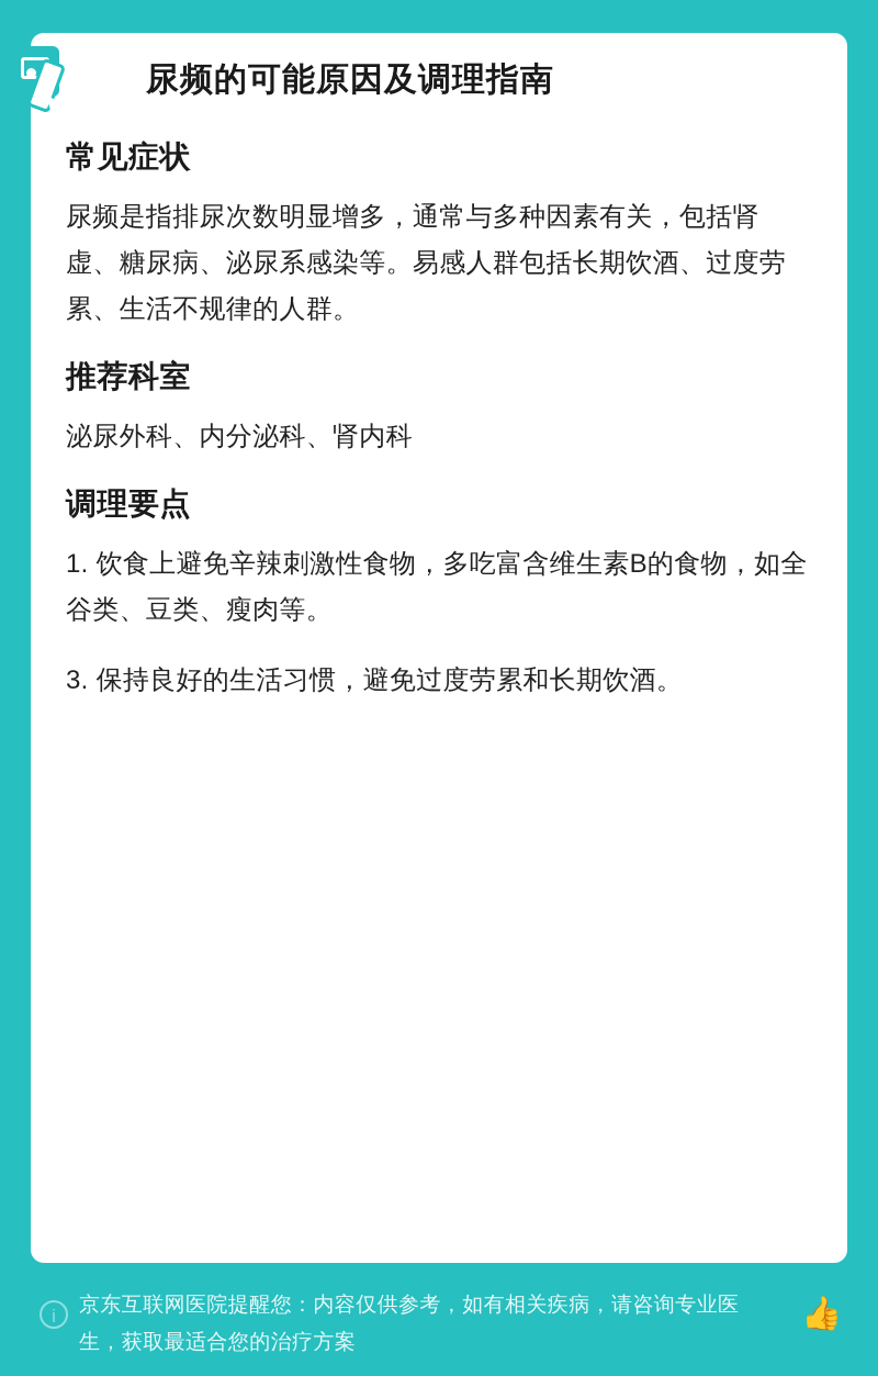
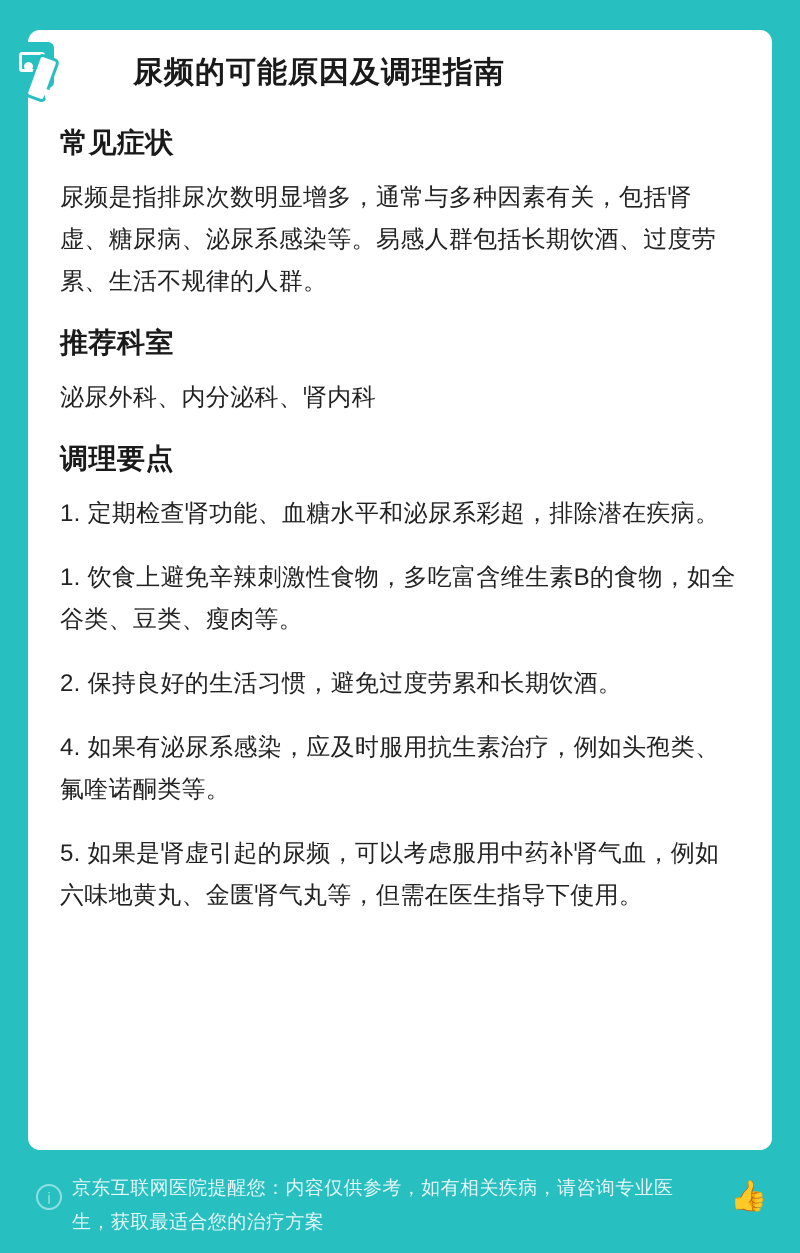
  尿频的可能原因及调理指南
  常见症状
  尿频是指排尿次数明显增多，通常与多种因素有关，包括肾虚、糖尿病、泌尿系感染等。易感人群包括长期饮酒、过度劳累、生活不规律的人群。
  推荐科室
  泌尿外科、内分泌科、肾内科
  调理要点
+ 1. 定期检查肾功能、血糖水平和泌尿系彩超，排除潜在疾病。
  1. 饮食上避免辛辣刺激性食物，多吃富含维生素B的食物，如全谷类、豆类、瘦肉等。
- 3. 保持良好的生活习惯，避免过度劳累和长期饮酒。
+ 2. 保持良好的生活习惯，避免过度劳累和长期饮酒。
+ 4. 如果有泌尿系感染，应及时服用抗生素治疗，例如头孢类、氟喹诺酮类等。
+ 5. 如果是肾虚引起的尿频，可以考虑服用中药补肾气血，例如六味地黄丸、金匮肾气丸等，但需在医生指导下使用。
  i
  京东互联网医院提醒您：内容仅供参考，如有相关疾病，请咨询专业医生，获取最适合您的治疗方案
  👍
